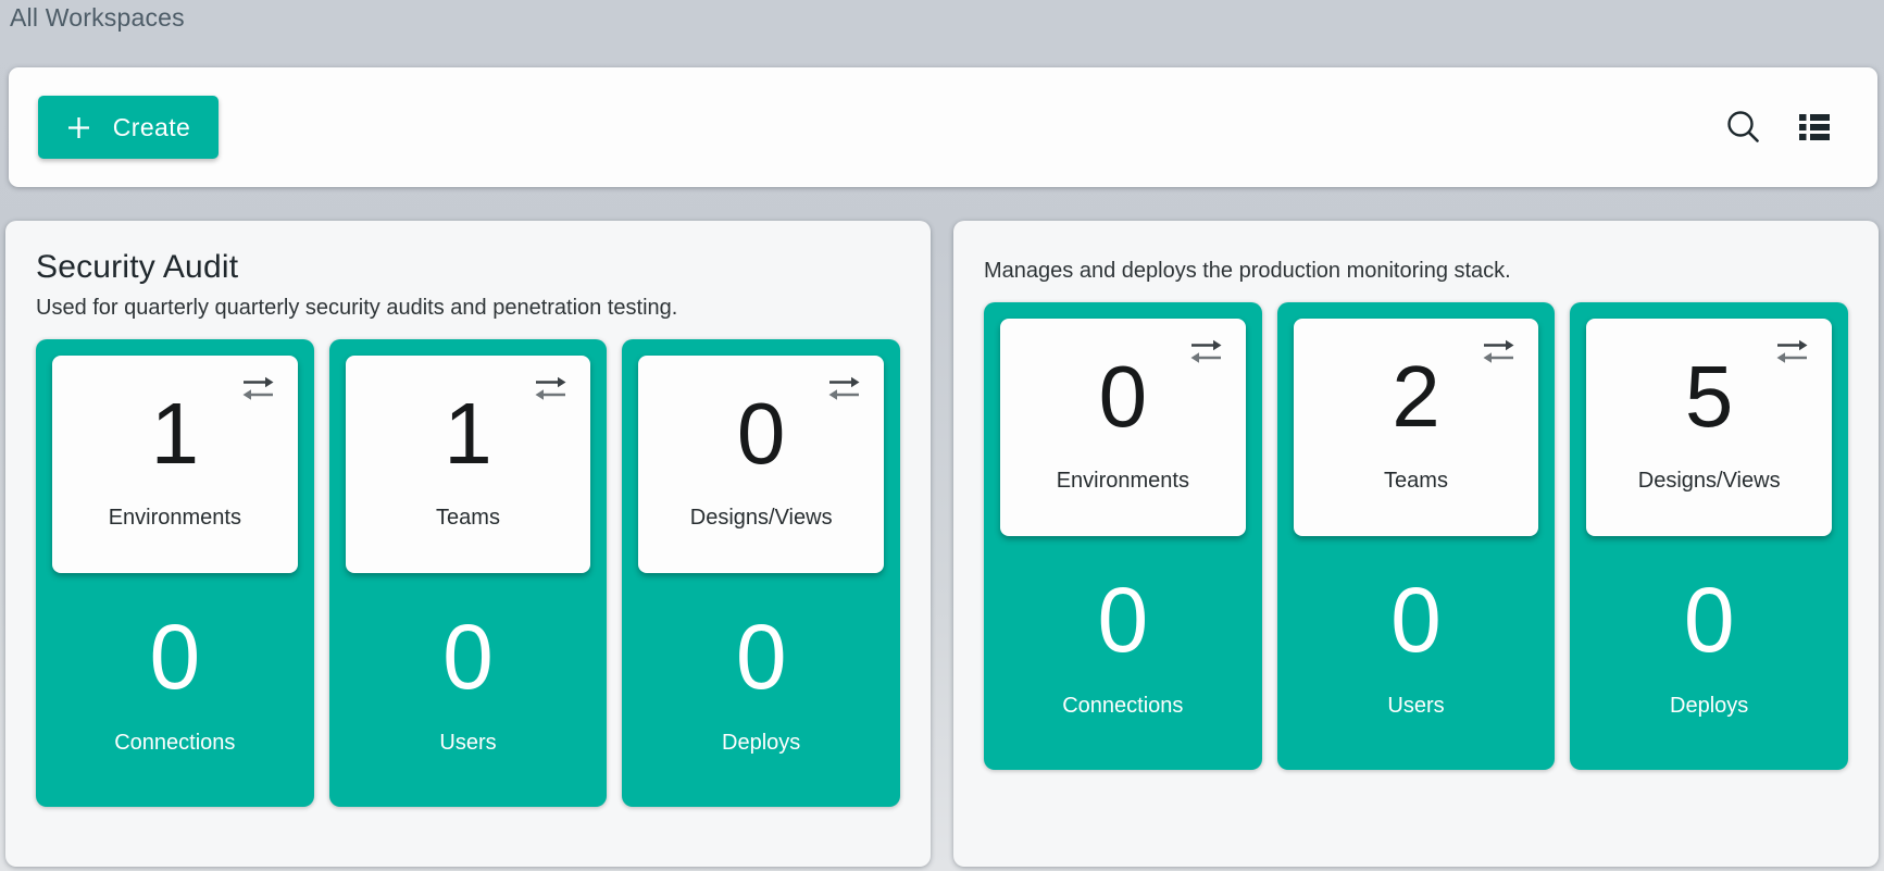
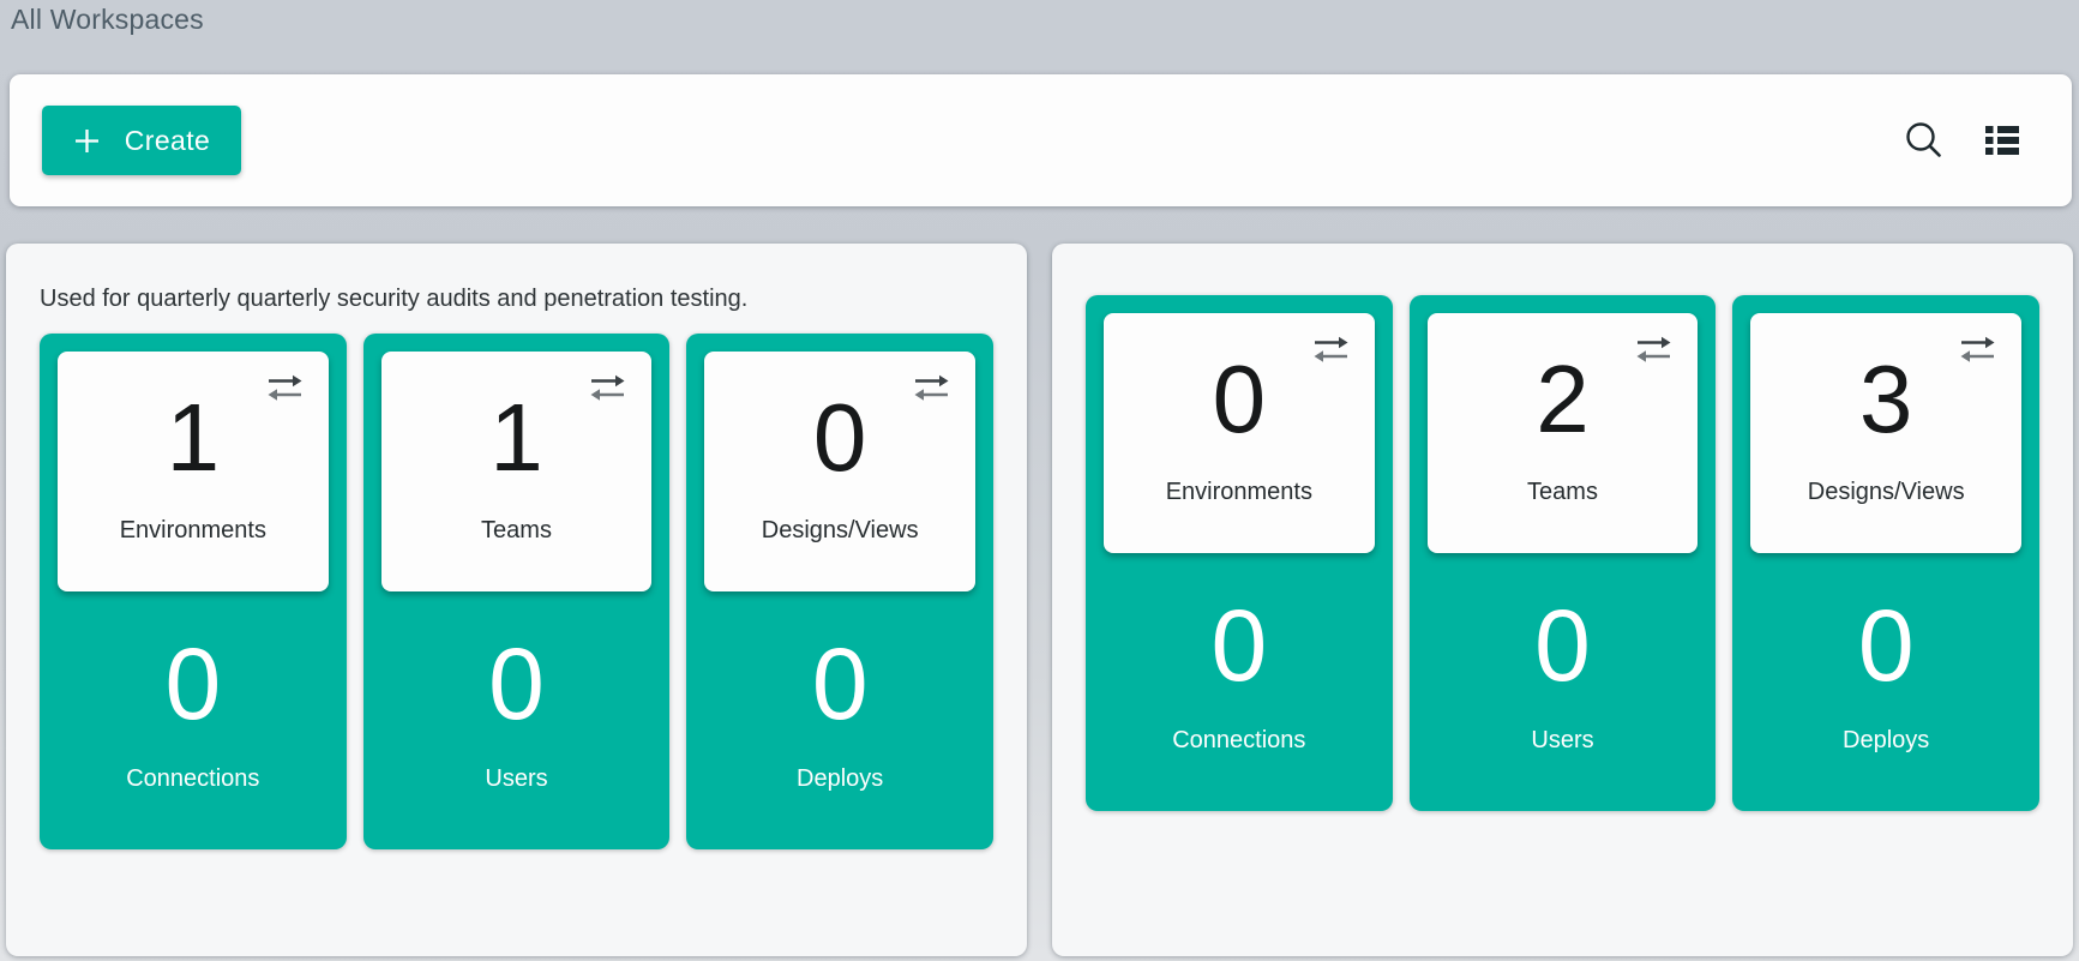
  All Workspaces
  Create
- Security Audit
  Used for quarterly quarterly security audits and penetration testing.
  1
  Environments
  0
  Connections
  1
  Teams
  0
  Users
  0
  Designs/Views
  0
  Deploys
- Manages and deploys the production monitoring stack.
  0
  Environments
  0
  Connections
  2
  Teams
  0
  Users
- 5
+ 3
  Designs/Views
  0
  Deploys
